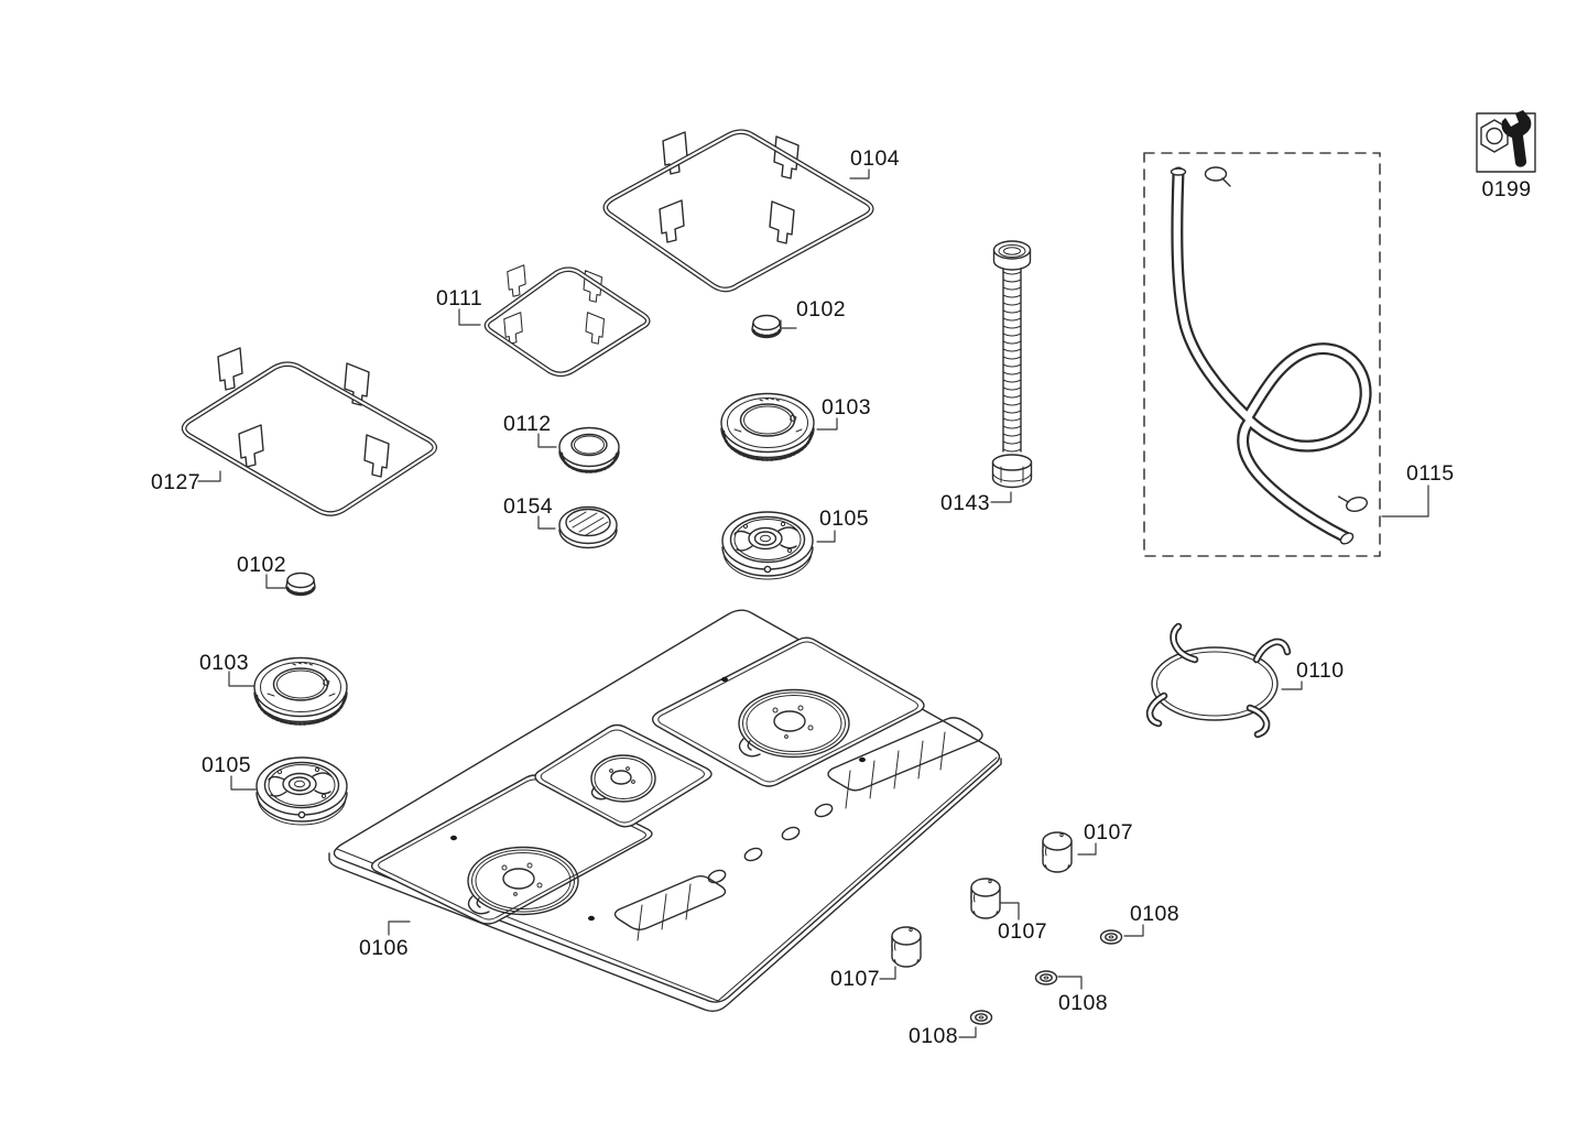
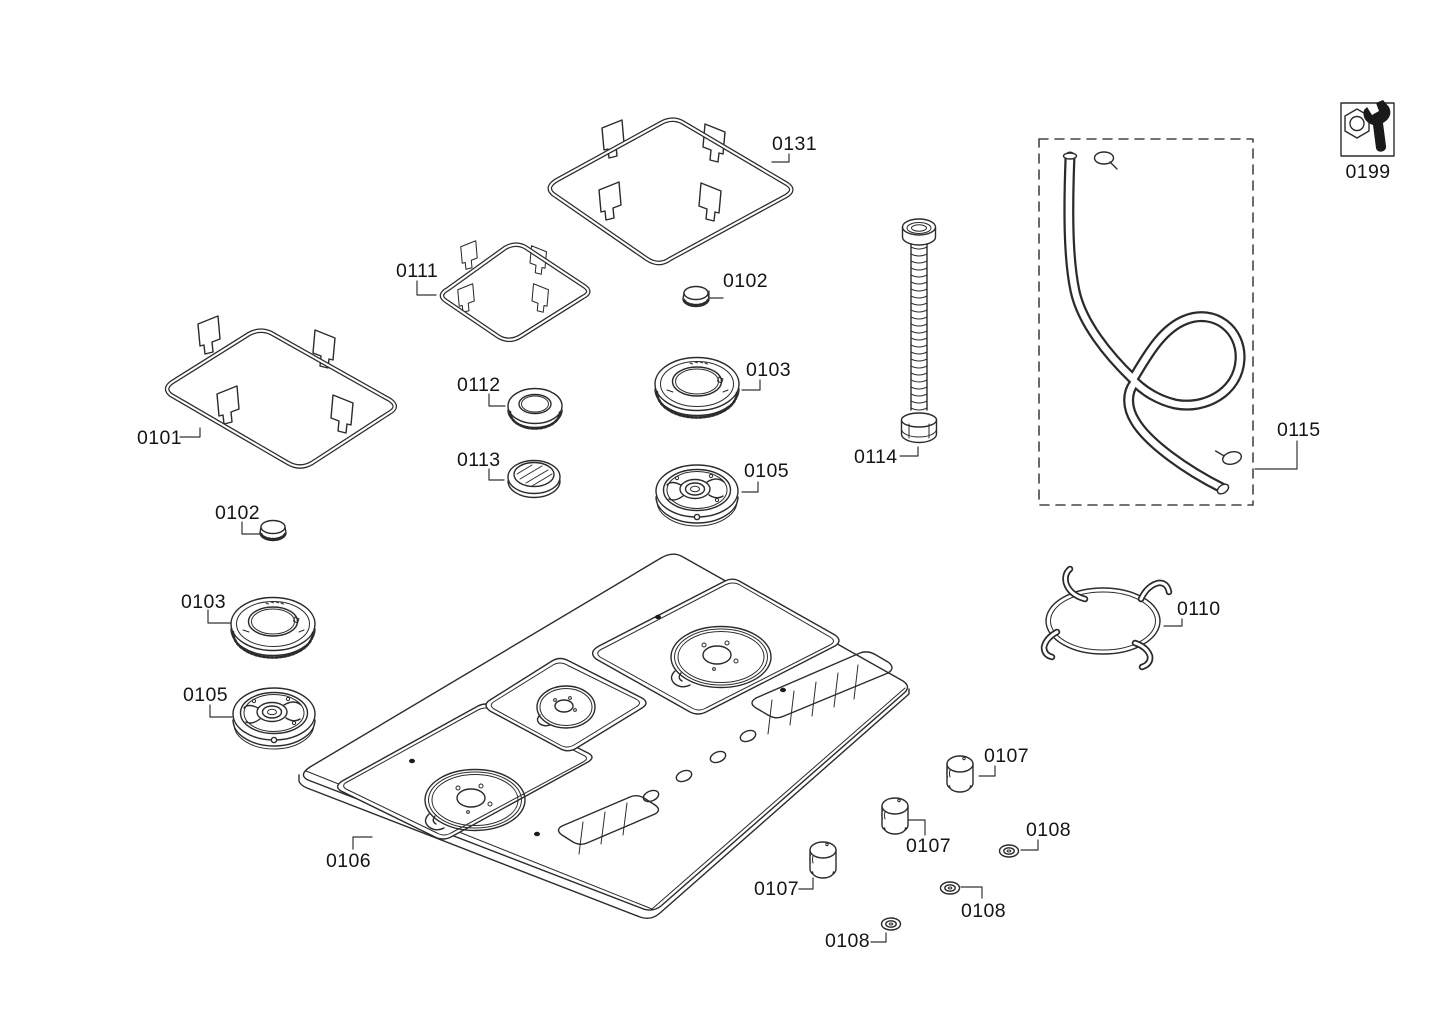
- 0127
+ 0101
  0102
  0102
  0103
  0103
- 0104
+ 0131
  0105
  0105
  0106
  0107
  0107
  0107
  0108
  0108
  0108
  0110
  0111
  0112
- 0154
+ 0113
- 0143
+ 0114
  0115
  0199
